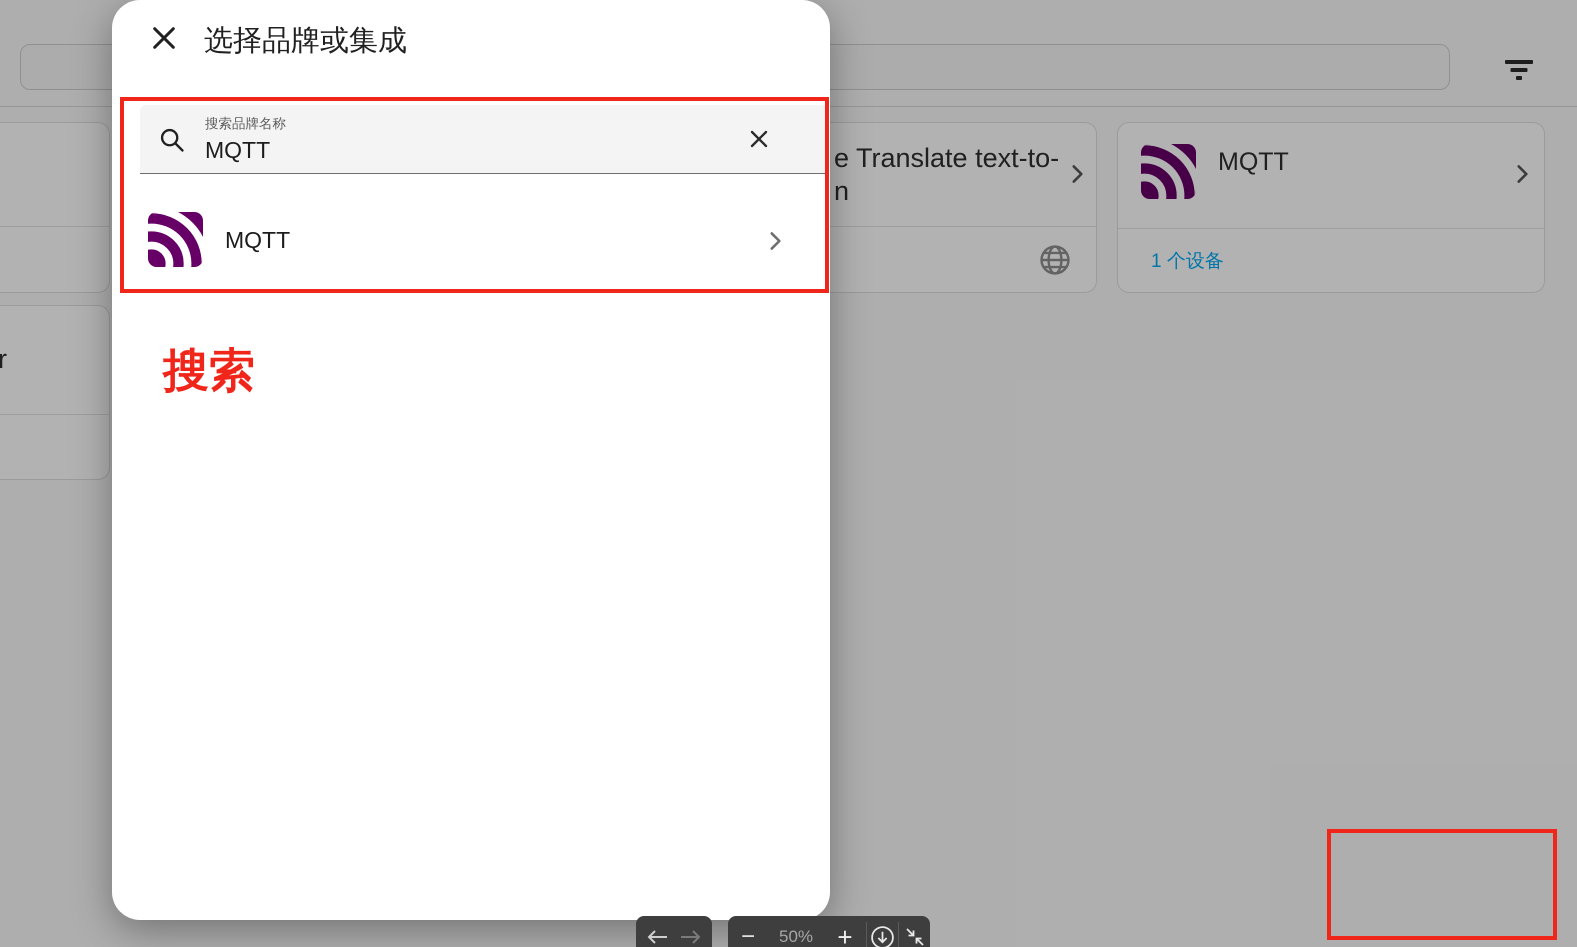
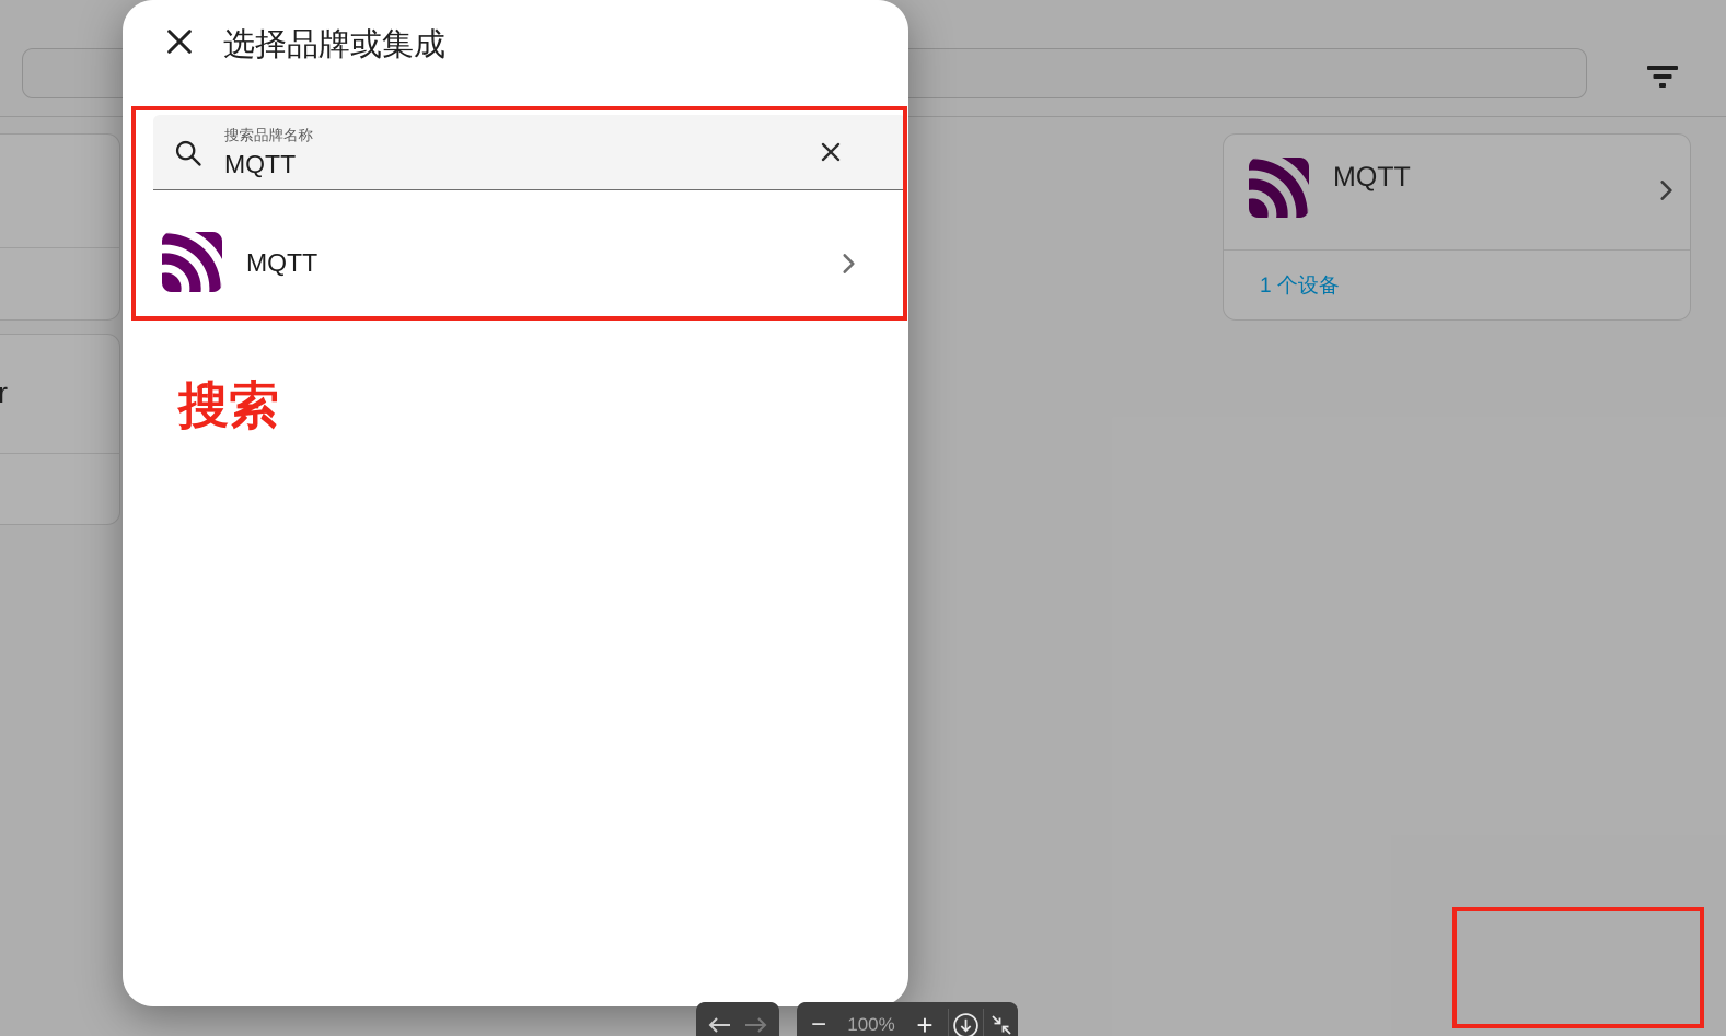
  r
- e Translate text-to-
- n
  MQTT
  1 个设备
  选择品牌或集成
  搜索品牌名称
  MQTT
  MQTT
  搜索
  −
- 50%
+ 100%
  +
